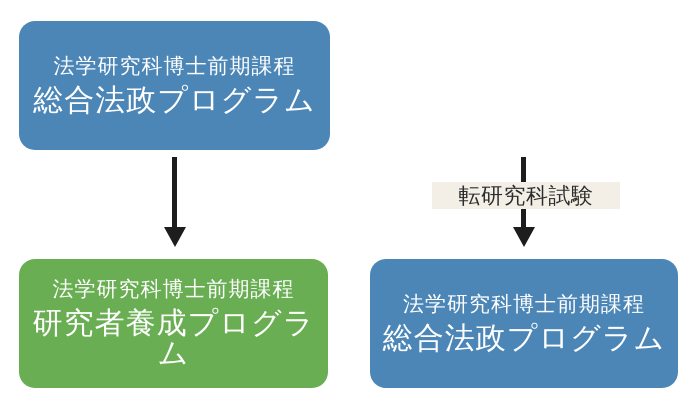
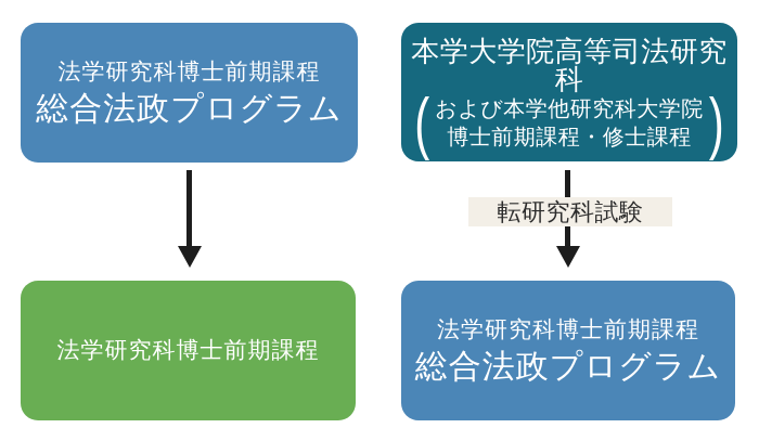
  法学研究科博士前期課程
  総合法政プログラム
+ 本学大学院高等司法研究科
+ (
+ および本学他研究科大学院
+ 博士前期課程・修士課程
+ )
  転研究科試験
  法学研究科博士前期課程
- 研究者養成プログラム
  法学研究科博士前期課程
  総合法政プログラム
